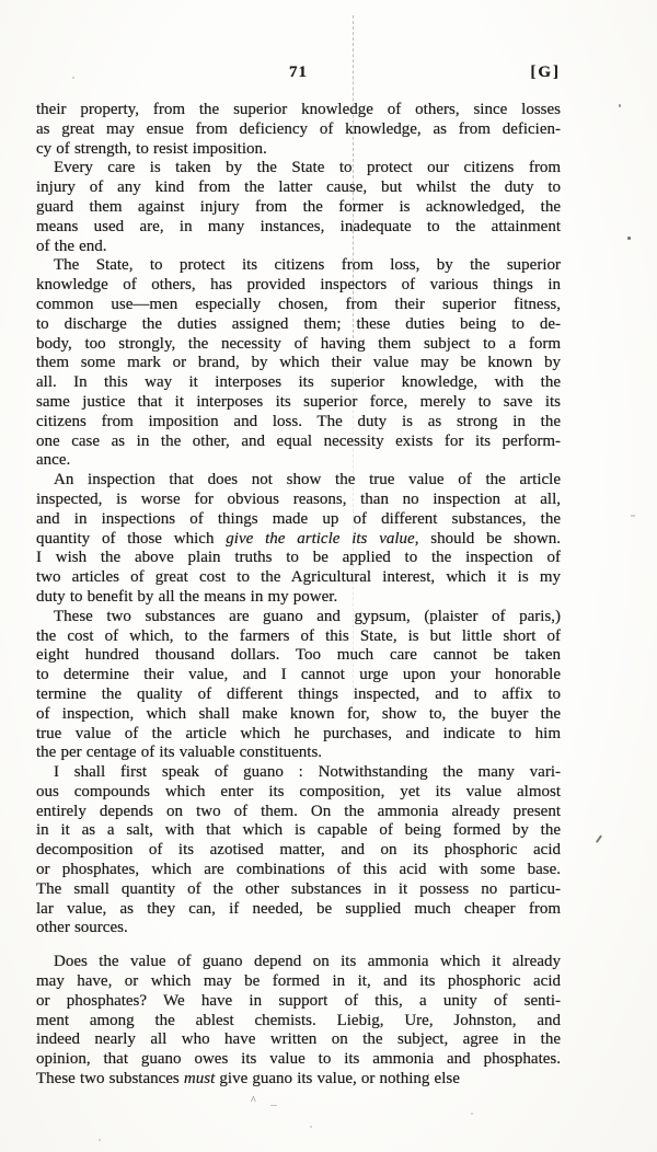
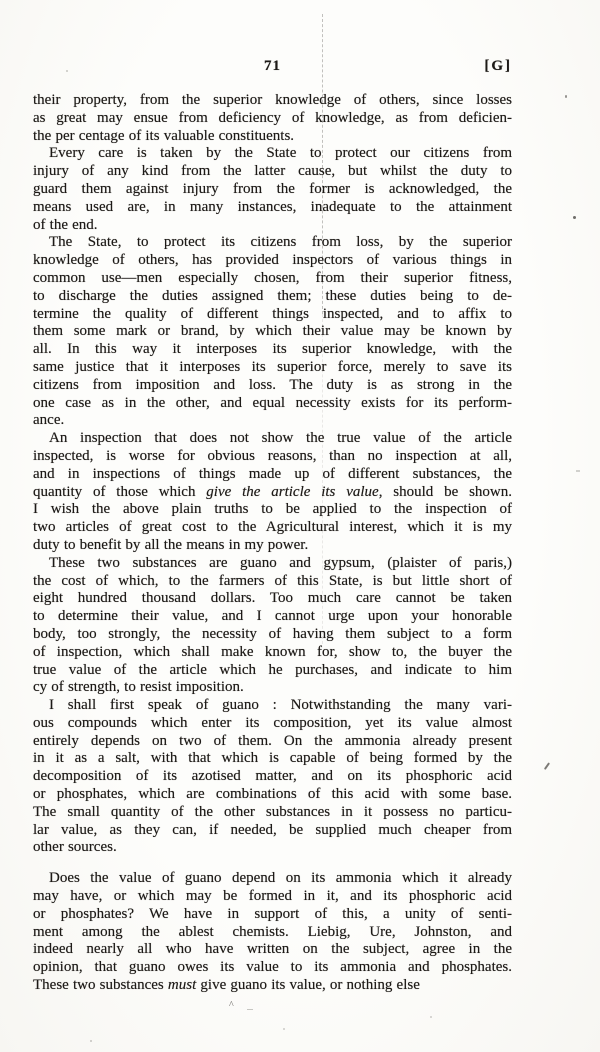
  71
  [G]
  their property, from the superior knowledge of others, since losses
  as great may ensue from deficiency of knowledge, as from deficien-
- cy of strength, to resist imposition.
+ the per centage of its valuable constituents.
  Every care is taken by the State to protect our citizens from
  injury of any kind from the latter cause, but whilst the duty to
  guard them against injury from the former is acknowledged, the
  means used are, in many instances, inadequate to the attainment
  of the end.
  The State, to protect its citizens from loss, by the superior
  knowledge of others, has provided inspectors of various things in
  common use—men especially chosen, from their superior fitness,
  to discharge the duties assigned them; these duties being to de-
- body, too strongly, the necessity of having them subject to a form
+ termine the quality of different things inspected, and to affix to
  them some mark or brand, by which their value may be known by
  all. In this way it interposes its superior knowledge, with the
  same justice that it interposes its superior force, merely to save its
  citizens from imposition and loss. The duty is as strong in the
  one case as in the other, and equal necessity exists for its perform-
  ance.
  An inspection that does not show the true value of the article
  inspected, is worse for obvious reasons, than no inspection at all,
  and in inspections of things made up of different substances, the
  quantity of those which give the article its value, should be shown.
  I wish the above plain truths to be applied to the inspection of
  two articles of great cost to the Agricultural interest, which it is my
  duty to benefit by all the means in my power.
  These two substances are guano and gypsum, (plaister of paris,)
  the cost of which, to the farmers of this State, is but little short of
  eight hundred thousand dollars. Too much care cannot be taken
  to determine their value, and I cannot urge upon your honorable
- termine the quality of different things inspected, and to affix to
+ body, too strongly, the necessity of having them subject to a form
  of inspection, which shall make known for, show to, the buyer the
  true value of the article which he purchases, and indicate to him
- the per centage of its valuable constituents.
+ cy of strength, to resist imposition.
  I shall first speak of guano : Notwithstanding the many vari-
  ous compounds which enter its composition, yet its value almost
  entirely depends on two of them. On the ammonia already present
  in it as a salt, with that which is capable of being formed by the
  decomposition of its azotised matter, and on its phosphoric acid
  or phosphates, which are combinations of this acid with some base.
  The small quantity of the other substances in it possess no particu-
  lar value, as they can, if needed, be supplied much cheaper from
  other sources.
  Does the value of guano depend on its ammonia which it already
  may have, or which may be formed in it, and its phosphoric acid
  or phosphates? We have in support of this, a unity of senti-
  ment among the ablest chemists. Liebig, Ure, Johnston, and
  indeed nearly all who have written on the subject, agree in the
  opinion, that guano owes its value to its ammonia and phosphates.
  These two substances must give guano its value, or nothing else
  ^
